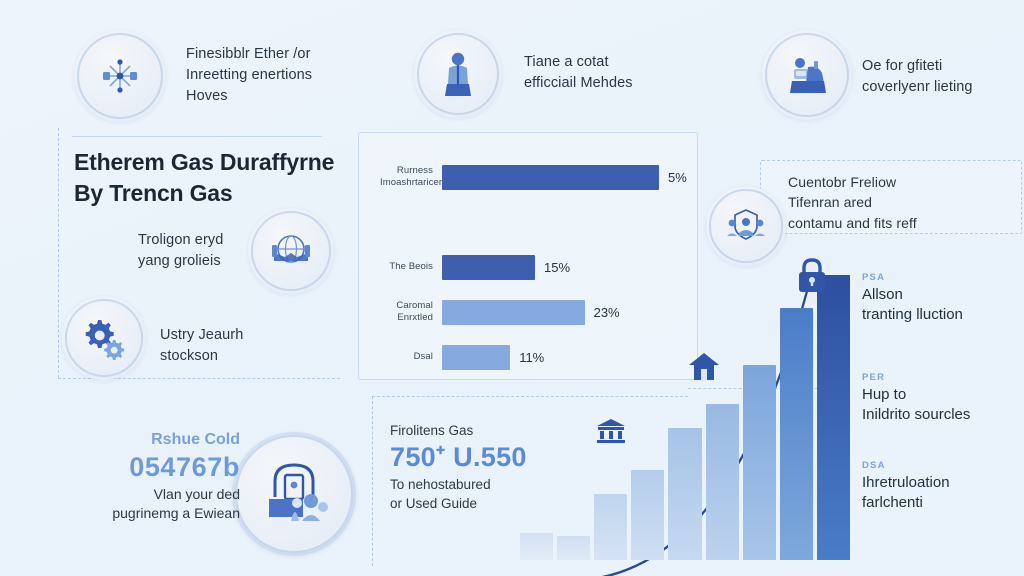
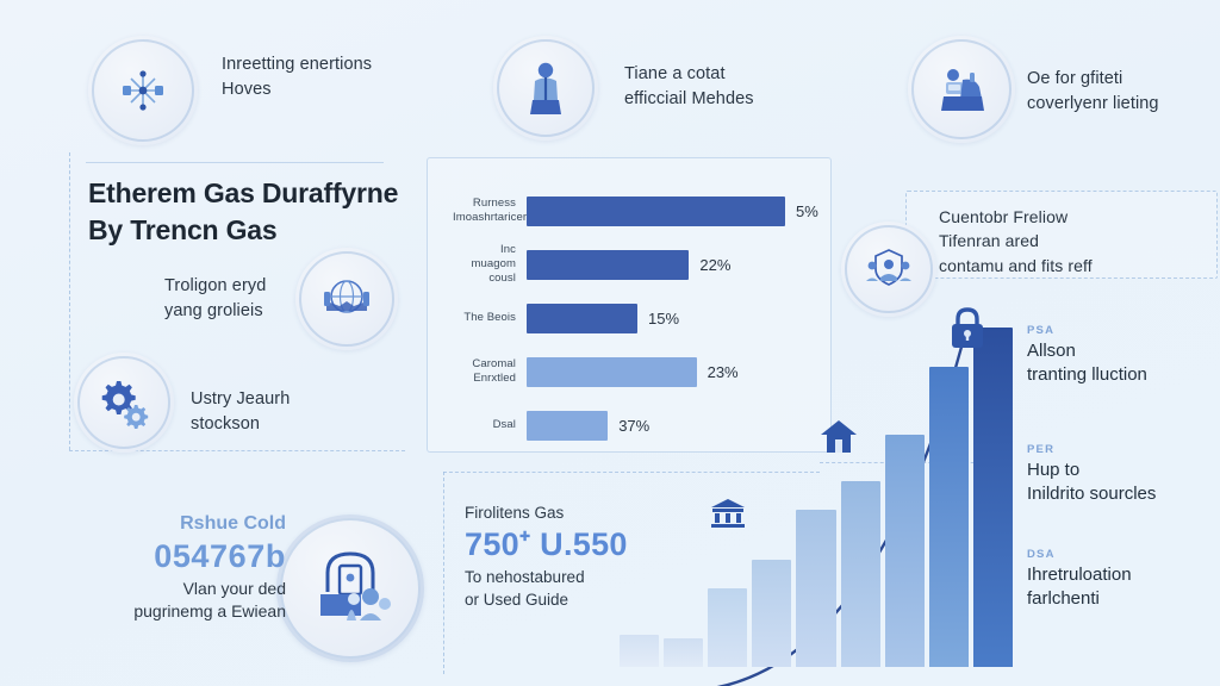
- Finesibblr Ether /or
  Inreetting enertions
  Hoves
  Tiane a cotat
  efficciail Mehdes
  Oe for gfiteti
  coverlyenr lieting
  Etherem Gas Duraffyrne
  By Trencn Gas
  Troligon eryd
  yang grolieis
  Ustry Jeaurh
  stockson
  Rurness Imoashrtaricer
  5%
+ Inc muagom cousl
+ 22%
  The Beois
  15%
  Caromal Enrxtled
  23%
  Dsal
- 11%
+ 37%
  Cuentobr Freliow
  Tifenran ared
  contamu and fits reff
  Firolitens Gas
  750⁺ U.550
  To nehostabured
  or Used Guide
  PSA
  Allson
  tranting lluction
  PER
  Hup to
  Inildrito sourcles
  DSA
  Ihretruloation
  farlchenti
  Rshue Cold
  054767b
  Vlan your ded
  pugrinemg a Ewiean
